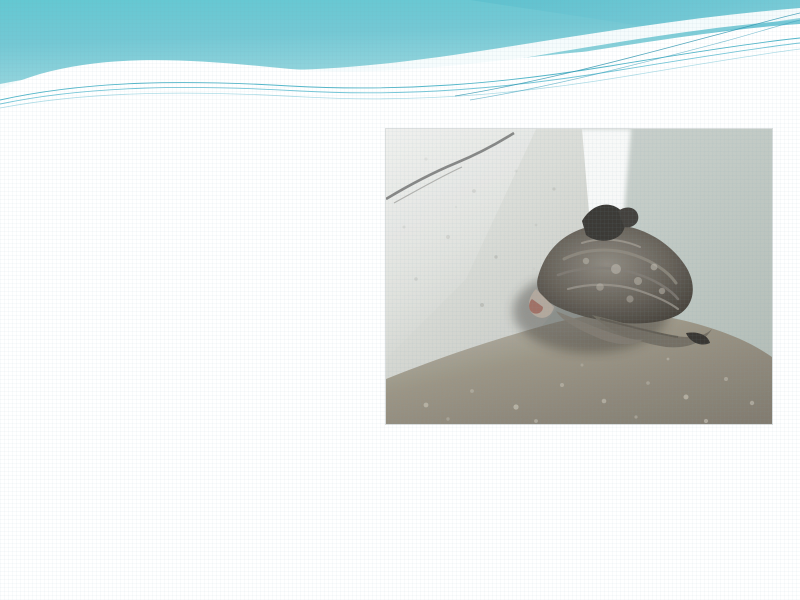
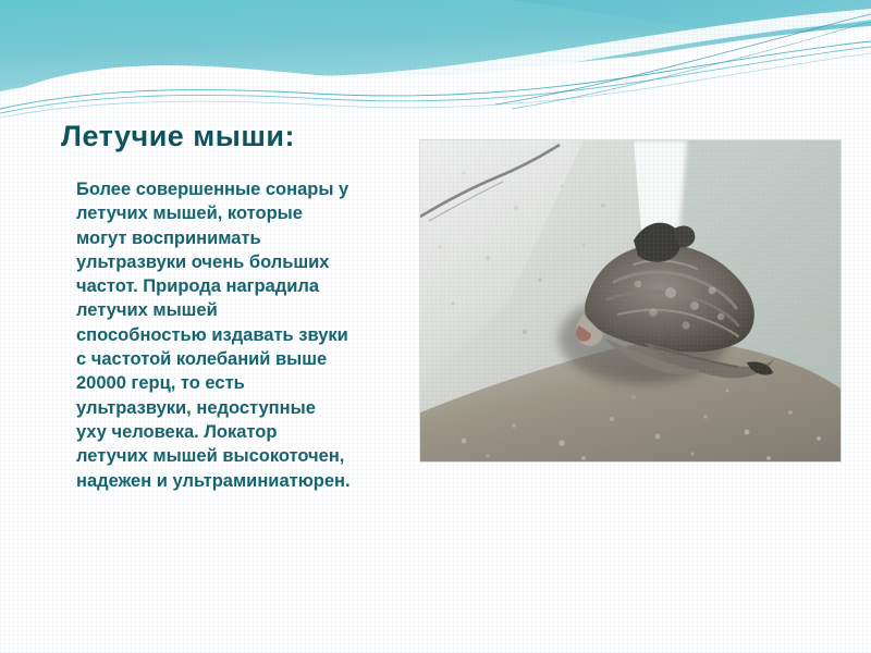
+ Летучие мыши:
+ Более совершенные сонары у летучих мышей, которые могут воспринимать ультразвуки очень больших частот. Природа наградила летучих мышей способностью издавать звуки с частотой колебаний выше 20000 герц, то есть ультразвуки, недоступные уху человека. Локатор летучих мышей высокоточен, надежен и ультраминиатюрен.
